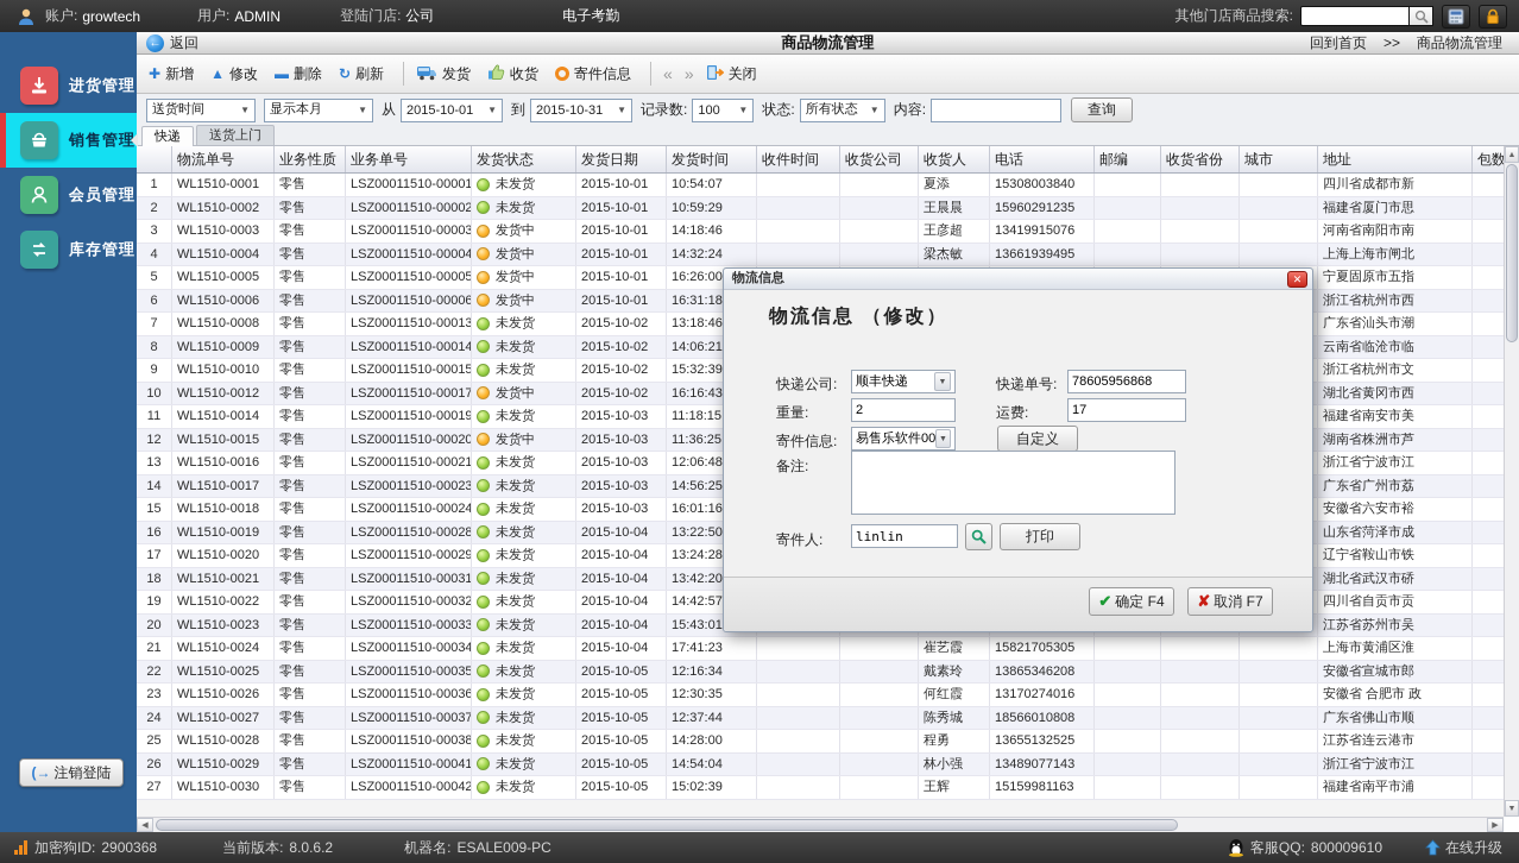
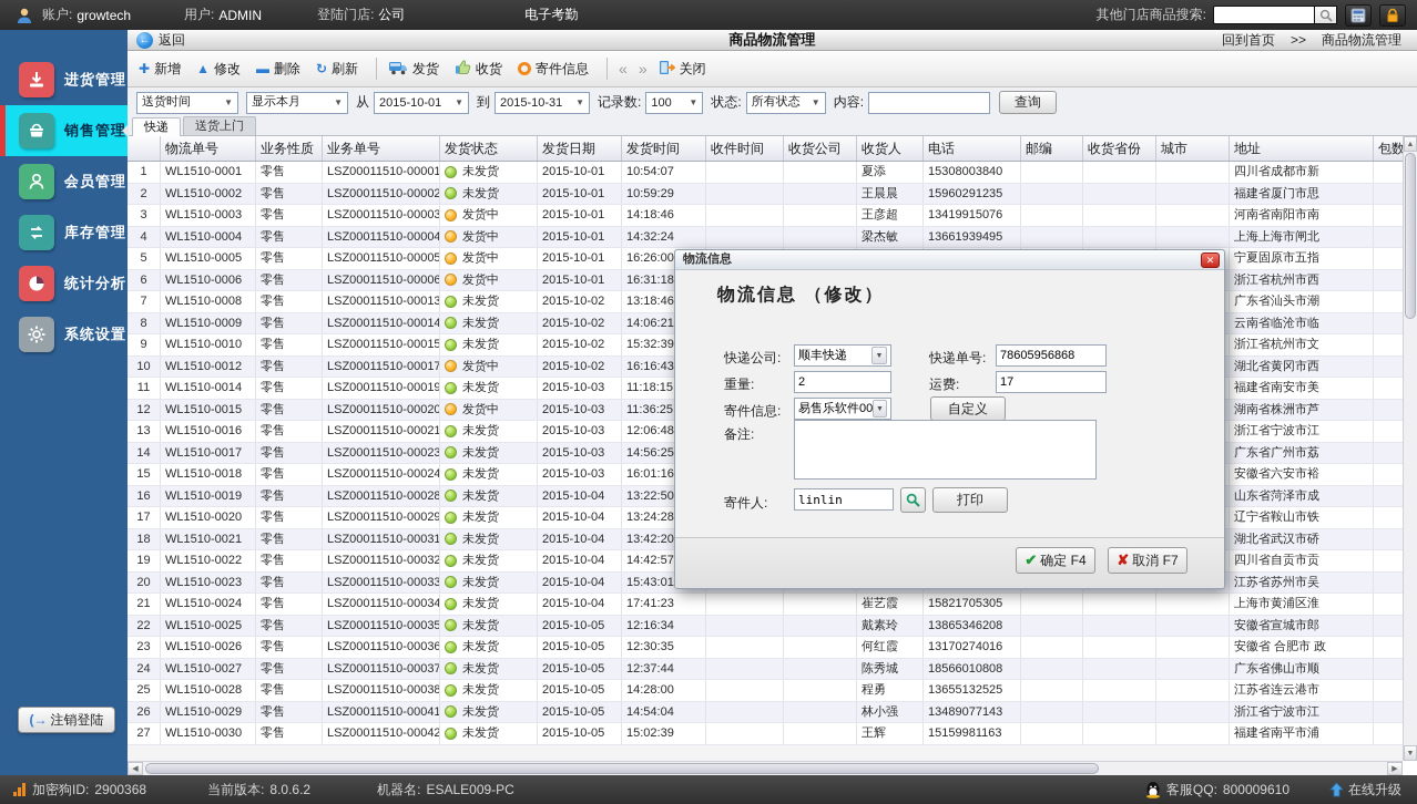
  账户:
  growtech
  用户:
  ADMIN
  登陆门店:
  公司
  电子考勤
  其他门店商品搜索:
  进货管理
  销售管
  会员管理
  库存管理
+ 统计分析
+ 系统设置
  (→
  注销登陆
  ←
  返回
  商品物流管理
  回到首页
  >>
  商品物流管理
  ✚
  新增
  ▲
  修改
  ▬
  删除
  ↻
  刷新
  发货
  收货
  寄件信息
  «
  »
  关闭
  送货时间
  ▼
  显示本月
  ▼
  从
  2015-10-01
  ▼
  到
  2015-10-31
  ▼
  记录数:
  100
  ▼
  状态:
  所有状态
  ▼
  内容:
  查询
  快递
  送货上门
  物流单号
  业务性质
  业务单号
  发货状态
  发货日期
  发货时间
  收件时间
  收货公司
  收货人
  电话
  邮编
  收货省份
  城市
  地址
  包数
  1
  WL1510-0001
  零售
  LSZ00011510-00001
  未发货
  2015-10-01
  10:54:07
  夏添
  15308003840
  四川省成都市新
  2
  WL1510-0002
  零售
  LSZ00011510-00002
  未发货
  2015-10-01
  10:59:29
  王晨晨
  15960291235
  福建省厦门市思
  3
  WL1510-0003
  零售
  LSZ00011510-00003
  发货中
  2015-10-01
  14:18:46
  王彦超
  13419915076
  河南省南阳市南
  4
  WL1510-0004
  零售
  LSZ00011510-00004
  发货中
  2015-10-01
  14:32:24
  梁杰敏
  13661939495
  上海上海市闸北
  5
  WL1510-0005
  零售
  LSZ00011510-00005
  发货中
  2015-10-01
  16:26:00
  宁夏固原市五指
  6
  WL1510-0006
  零售
  LSZ00011510-00006
  发货中
  2015-10-01
  16:31:18
  浙江省杭州市西
  7
  WL1510-0008
  零售
  LSZ00011510-00013
  未发货
  2015-10-02
  13:18:46
  广东省汕头市潮
  8
  WL1510-0009
  零售
  LSZ00011510-00014
  未发货
  2015-10-02
  14:06:21
  云南省临沧市临
  9
  WL1510-0010
  零售
  LSZ00011510-00015
  未发货
  2015-10-02
  15:32:39
  浙江省杭州市文
  10
  WL1510-0012
  零售
  LSZ00011510-00017
  发货中
  2015-10-02
  16:16:43
  湖北省黄冈市西
  11
  WL1510-0014
  零售
  LSZ00011510-00019
  未发货
  2015-10-03
  11:18:15
  福建省南安市美
  12
  WL1510-0015
  零售
  LSZ00011510-00020
  发货中
  2015-10-03
  11:36:25
  湖南省株洲市芦
  13
  WL1510-0016
  零售
  LSZ00011510-00021
  未发货
  2015-10-03
  12:06:48
  浙江省宁波市江
  14
  WL1510-0017
  零售
  LSZ00011510-00023
  未发货
  2015-10-03
  14:56:25
  广东省广州市荔
  15
  WL1510-0018
  零售
  LSZ00011510-00024
  未发货
  2015-10-03
  16:01:16
  安徽省六安市裕
  16
  WL1510-0019
  零售
  LSZ00011510-00028
  未发货
  2015-10-04
  13:22:50
  山东省菏泽市成
  17
  WL1510-0020
  零售
  LSZ00011510-00029
  未发货
  2015-10-04
  13:24:28
  辽宁省鞍山市铁
  18
  WL1510-0021
  零售
  LSZ00011510-00031
  未发货
  2015-10-04
  13:42:20
  湖北省武汉市硚
  19
  WL1510-0022
  零售
  LSZ00011510-00032
  未发货
  2015-10-04
  14:42:57
  四川省自贡市贡
  20
  WL1510-0023
  零售
  LSZ00011510-00033
  未发货
  2015-10-04
  15:43:01
  江苏省苏州市吴
  21
  WL1510-0024
  零售
  LSZ00011510-00034
  未发货
  2015-10-04
  17:41:23
  崔艺霞
  15821705305
  上海市黄浦区淮
  22
  WL1510-0025
  零售
  LSZ00011510-00035
  未发货
  2015-10-05
  12:16:34
  戴素玲
  13865346208
  安徽省宣城市郎
  23
  WL1510-0026
  零售
  LSZ00011510-00036
  未发货
  2015-10-05
  12:30:35
  何红霞
  13170274016
  安徽省 合肥市 政
  24
  WL1510-0027
  零售
  LSZ00011510-00037
  未发货
  2015-10-05
  12:37:44
  陈秀城
  18566010808
  广东省佛山市顺
  25
  WL1510-0028
  零售
  LSZ00011510-00038
  未发货
  2015-10-05
  14:28:00
  程勇
  13655132525
  江苏省连云港市
  26
  WL1510-0029
  零售
  LSZ00011510-00041
  未发货
  2015-10-05
  14:54:04
  林小强
  13489077143
  浙江省宁波市江
  27
  WL1510-0030
  零售
  LSZ00011510-00042
  未发货
  2015-10-05
  15:02:39
  王辉
  15159981163
  福建省南平市浦
  加密狗ID:
  2900368
  当前版本:
  8.0.6.2
  机器名:
  ESALE009-PC
  客服QQ:
  800009610
  在线升级
  物流信息
  ✕
  物流信息 （修改）
  快递公司:
  顺丰快递
  快递单号:
  78605956868
  重量:
  2
  运费:
  17
  寄件信息:
  易售乐软件00
  自定义
  备注:
  寄件人:
  linlin
  打印
  ✔
  确定 F4
  ✘
  取消 F7
